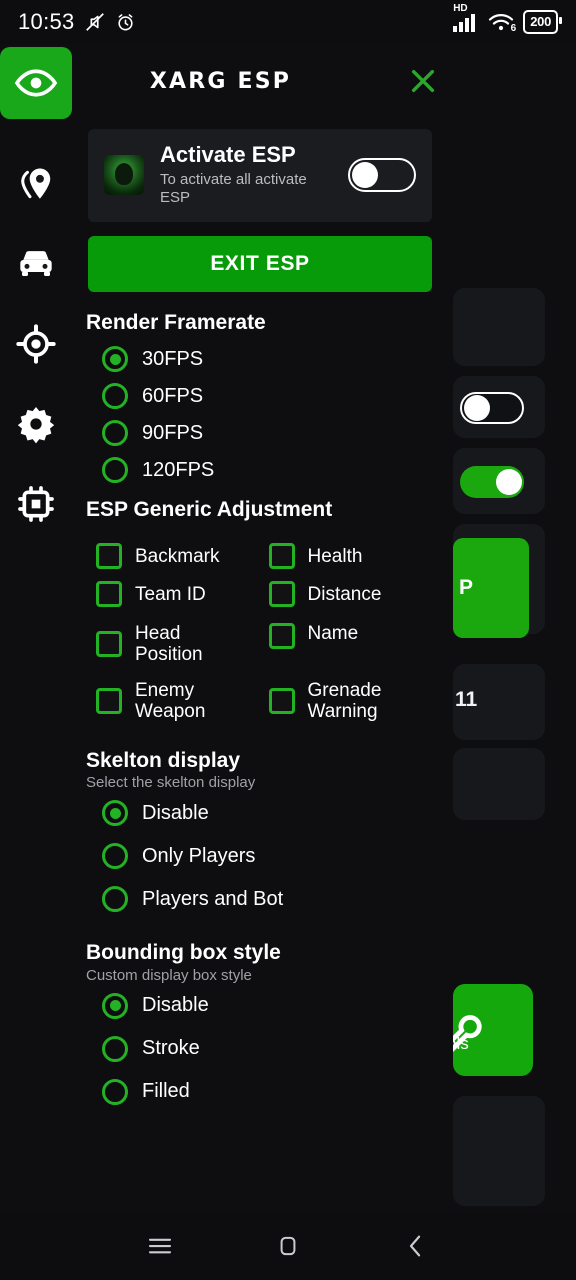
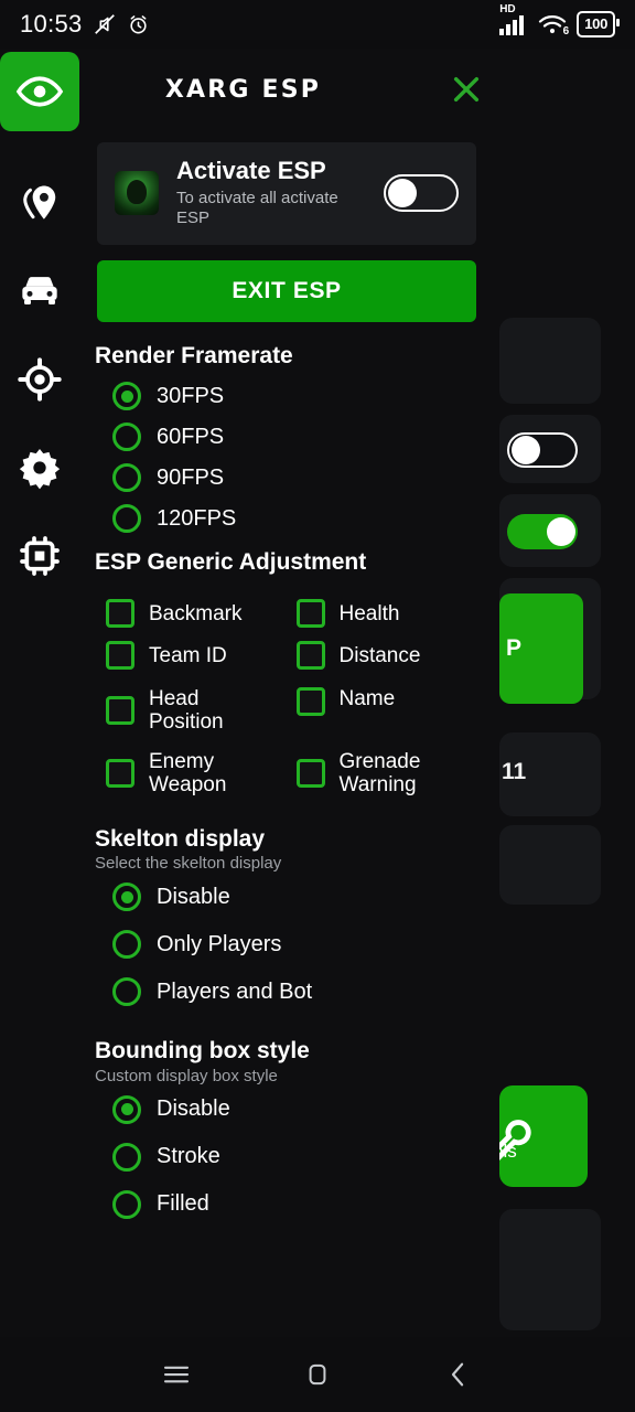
  P
  11
  10:53
  HD
  6
- 200
+ 100
  XARG ESP
  Activate ESP
  To activate all activate ESP
  EXIT ESP
  Render Framerate
  30FPS
  60FPS
  90FPS
  120FPS
  ESP Generic Adjustment
  Backmark
  Health
  Team ID
  Distance
  Head Position
  Name
  Enemy Weapon
  Grenade Warning
  Skelton display
  Select the skelton display
  Disable
  Only Players
  Players and Bot
  Bounding box style
  Custom display box style
  Disable
  Stroke
  Filled
